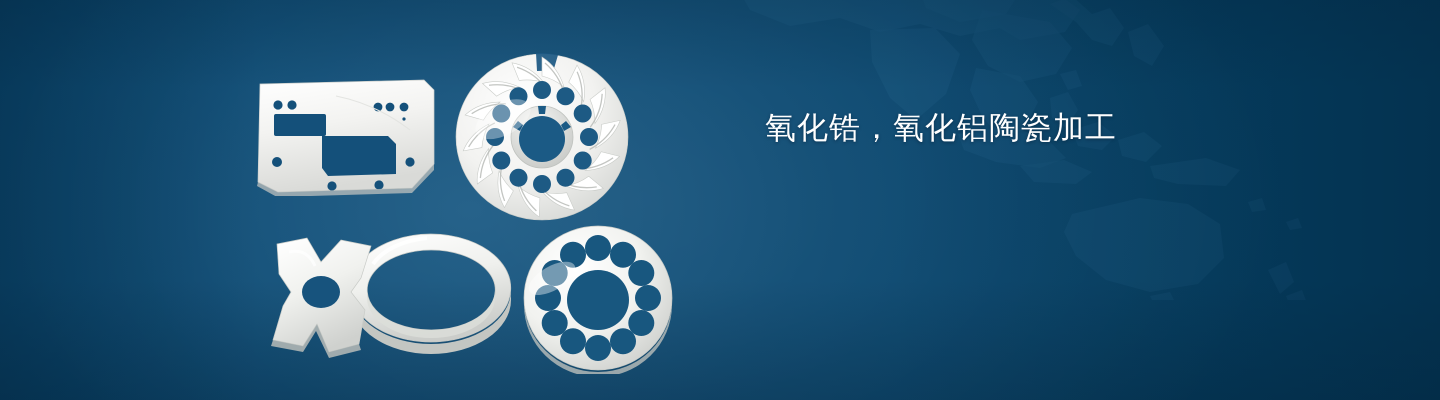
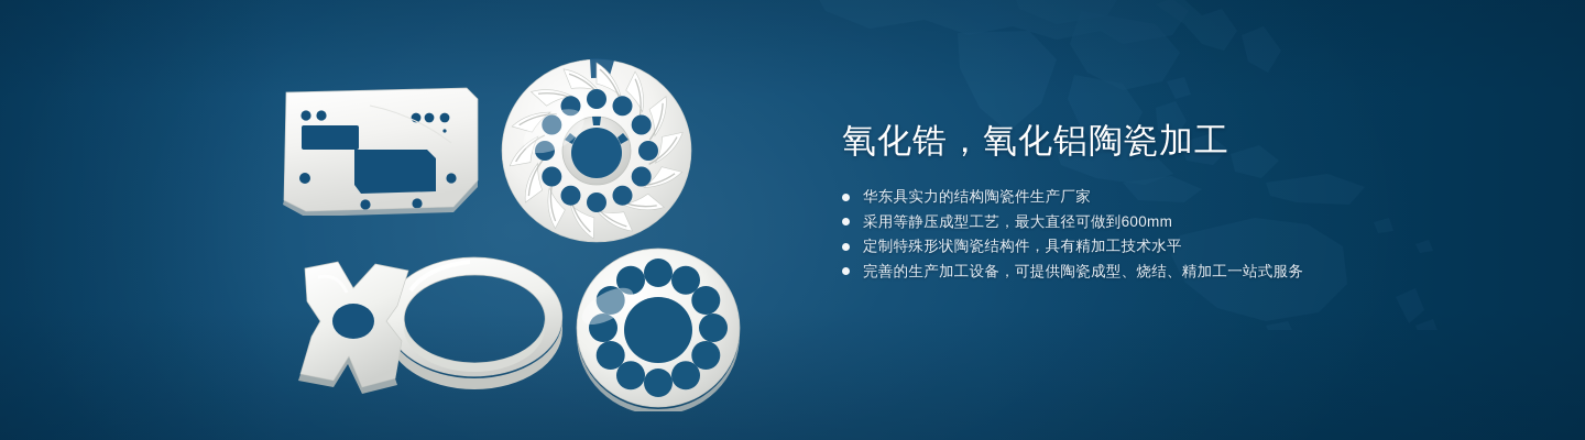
  氧化锆，氧化铝陶瓷加工
+ 华东具实力的结构陶瓷件生产厂家
+ 采用等静压成型工艺，最大直径可做到600mm
+ 定制特殊形状陶瓷结构件，具有精加工技术水平
+ 完善的生产加工设备，可提供陶瓷成型、烧结、精加工一站式服务
